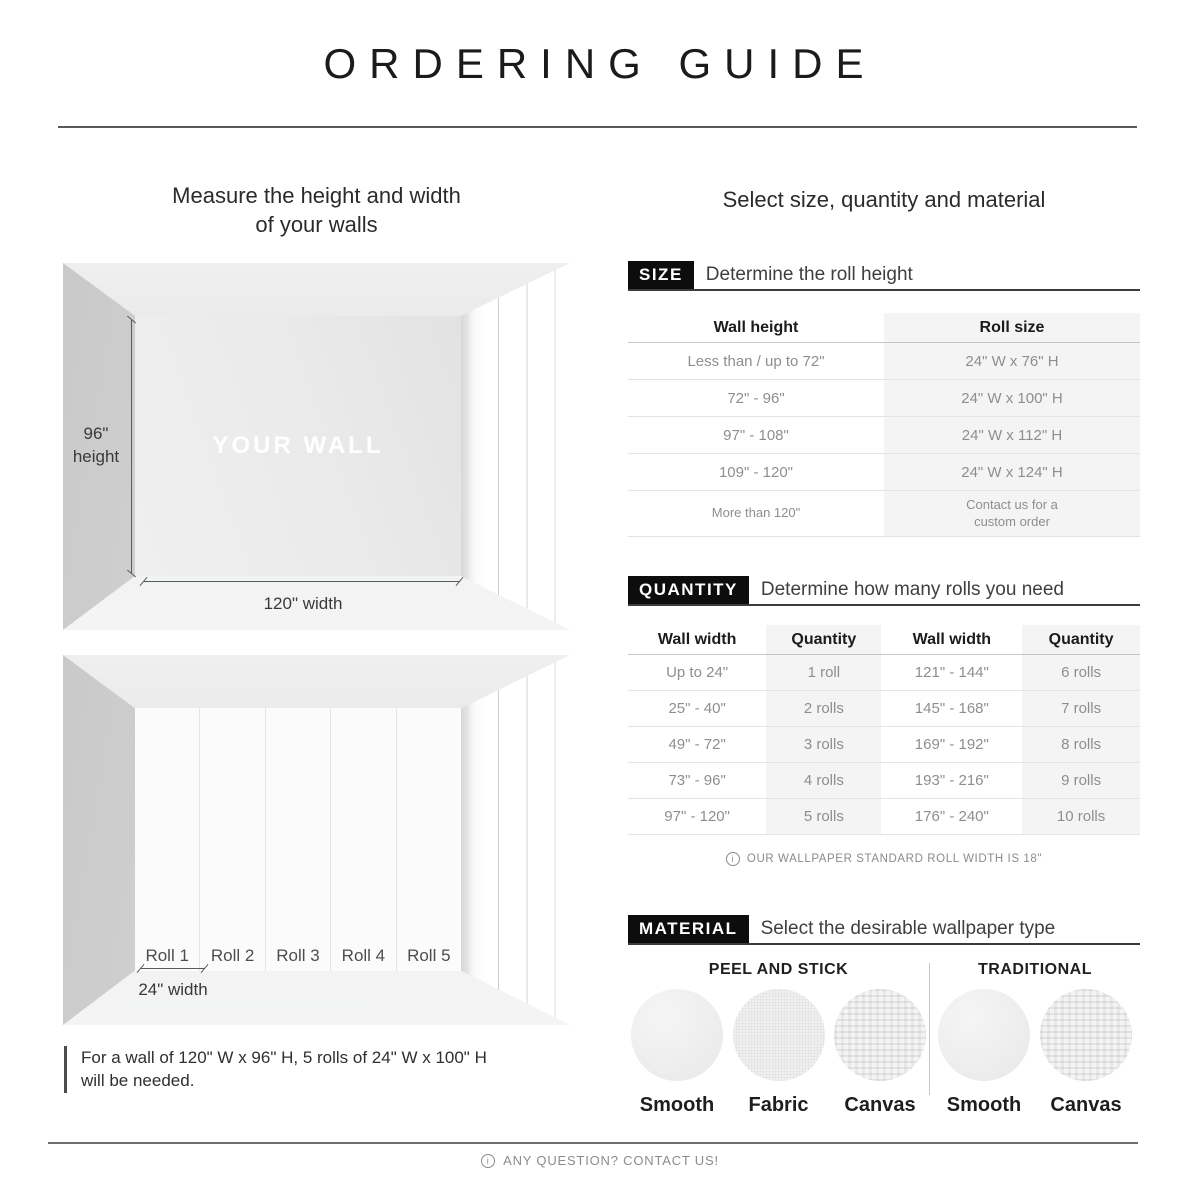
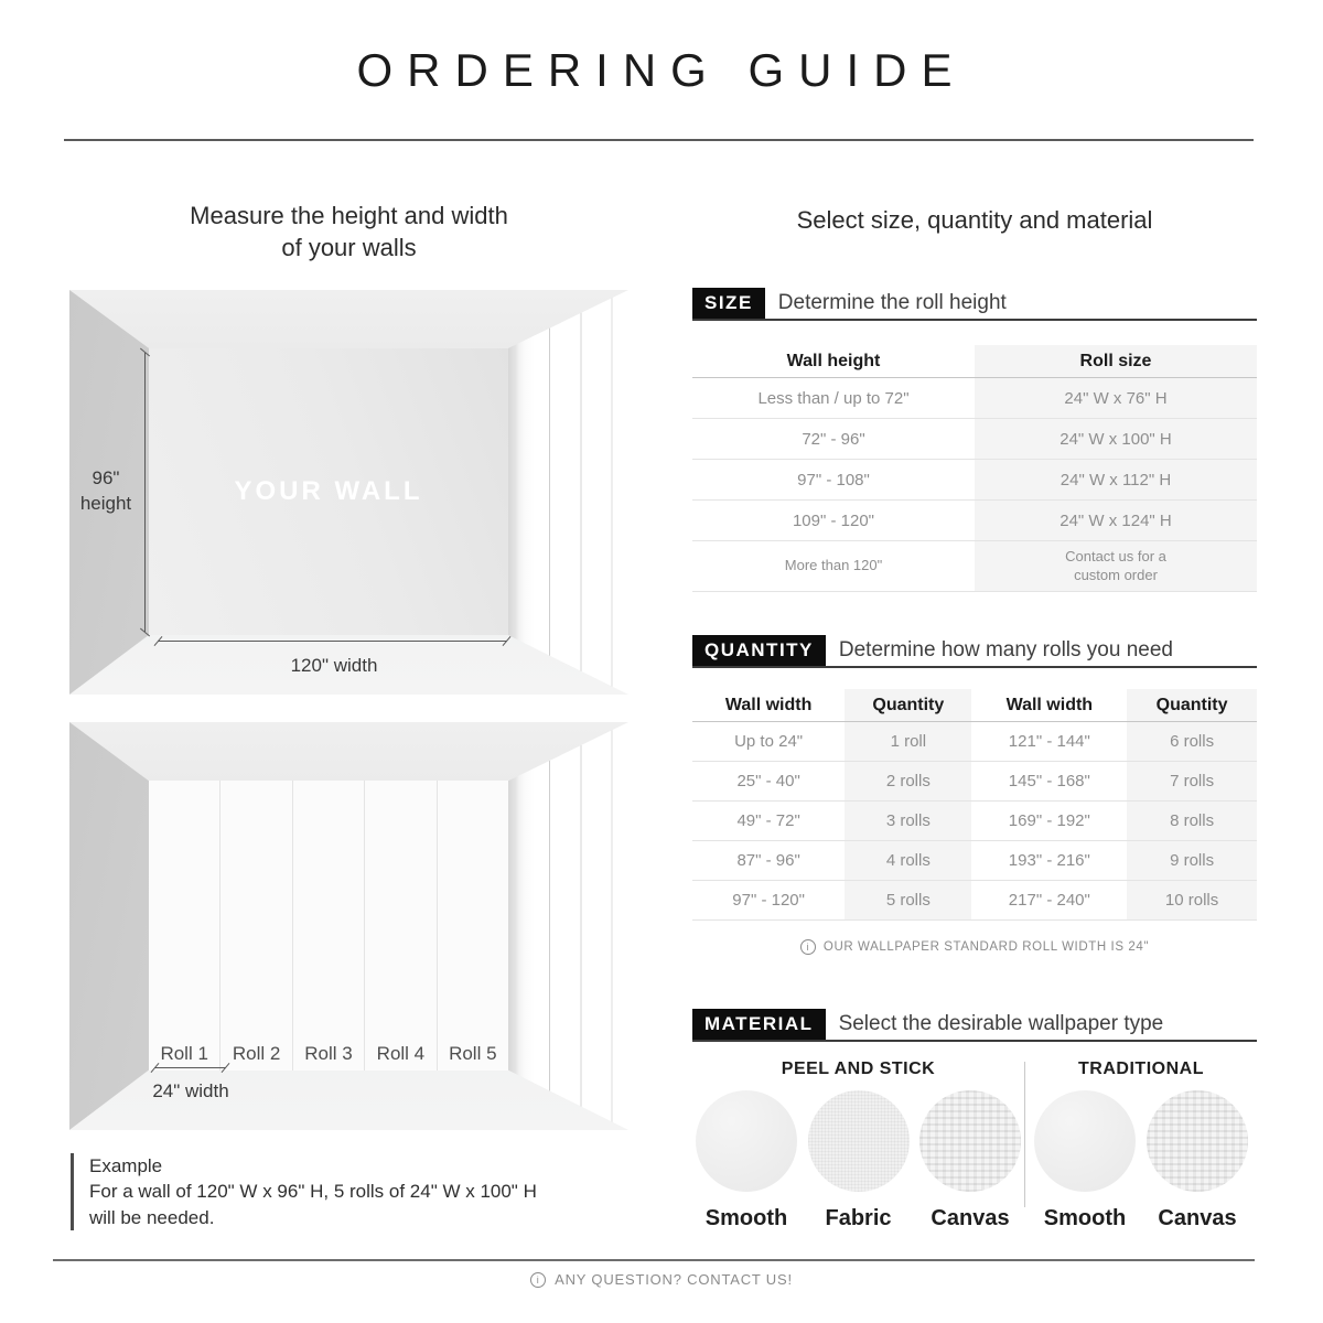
  ORDERING GUIDE
  Measure the height and width
  of your walls
  YOUR WALL
  96"
  height
  120" width
  Roll 1
  Roll 2
  Roll 3
  Roll 4
  Roll 5
  24" width
+ Example
  For a wall of 120" W x 96" H, 5 rolls of 24" W x 100" H
  will be needed.
  Select size, quantity and material
  SIZE
  Determine the roll height
  Wall height
  Roll size
  Less than / up to 72"
  24" W x 76" H
  72" - 96"
  24" W x 100" H
  97" - 108"
  24" W x 112" H
  109" - 120"
  24" W x 124" H
  More than 120"
  Contact us for a custom order
  QUANTITY
  Determine how many rolls you need
  Wall width
  Quantity
  Wall width
  Quantity
  Up to 24"
  1 roll
  121" - 144"
  6 rolls
  25" - 40"
  2 rolls
  145" - 168"
  7 rolls
  49" - 72"
  3 rolls
  169" - 192"
  8 rolls
- 73" - 96"
+ 87" - 96"
  4 rolls
  193" - 216"
  9 rolls
  97" - 120"
  5 rolls
- 176" - 240"
+ 217" - 240"
  10 rolls
  i
- OUR WALLPAPER STANDARD ROLL WIDTH IS 18"
+ OUR WALLPAPER STANDARD ROLL WIDTH IS 24"
  MATERIAL
  Select the desirable wallpaper type
  PEEL AND STICK
  Smooth
  Fabric
  Canvas
  TRADITIONAL
  Smooth
  Canvas
  i
  ANY QUESTION? CONTACT US!
